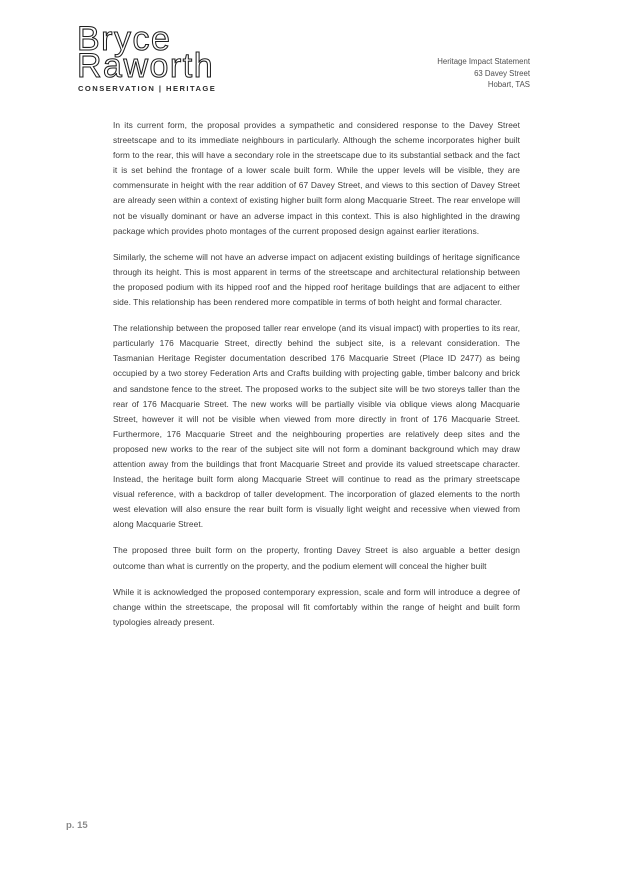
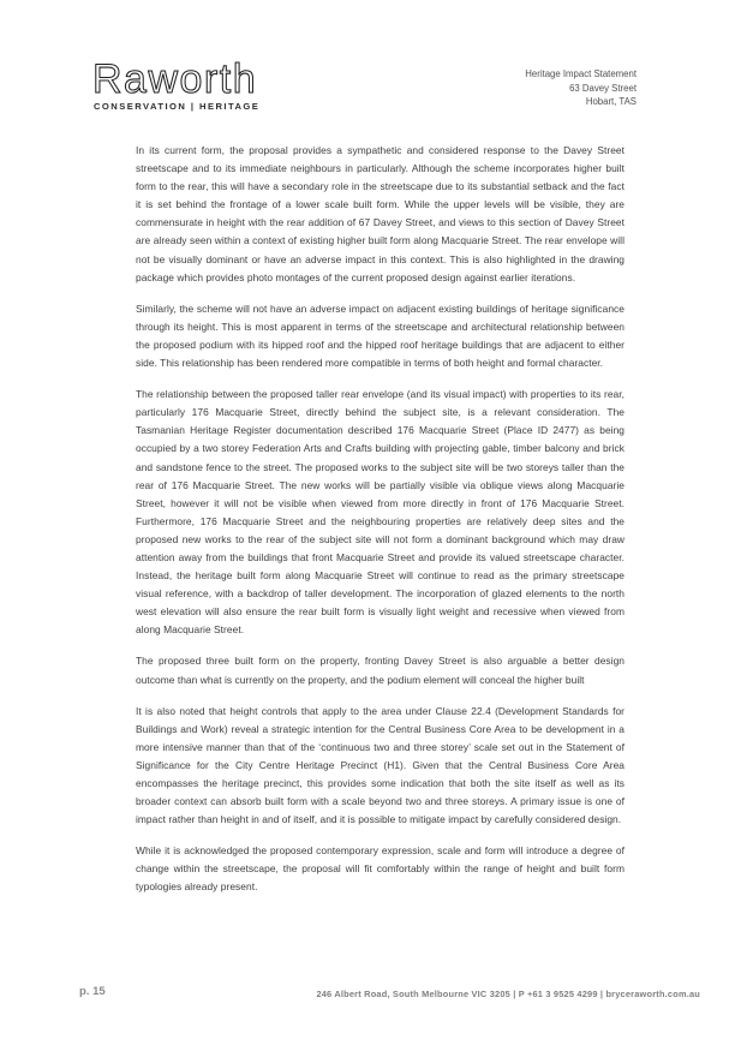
- Bryce
  Raworth
  CONSERVATION | HERITAGE
  Heritage Impact Statement
  63 Davey Street
  Hobart, TAS
  In its current form, the proposal provides a sympathetic and considered response to the Davey Street streetscape and to its immediate neighbours in particularly. Although the scheme incorporates higher built form to the rear, this will have a secondary role in the streetscape due to its substantial setback and the fact it is set behind the frontage of a lower scale built form. While the upper levels will be visible, they are commensurate in height with the rear addition of 67 Davey Street, and views to this section of Davey Street are already seen within a context of existing higher built form along Macquarie Street. The rear envelope will not be visually dominant or have an adverse impact in this context. This is also highlighted in the drawing package which provides photo montages of the current proposed design against earlier iterations.
  Similarly, the scheme will not have an adverse impact on adjacent existing buildings of heritage significance through its height. This is most apparent in terms of the streetscape and architectural relationship between the proposed podium with its hipped roof and the hipped roof heritage buildings that are adjacent to either side. This relationship has been rendered more compatible in terms of both height and formal character.
  The relationship between the proposed taller rear envelope (and its visual impact) with properties to its rear, particularly 176 Macquarie Street, directly behind the subject site, is a relevant consideration. The Tasmanian Heritage Register documentation described 176 Macquarie Street (Place ID 2477) as being occupied by a two storey Federation Arts and Crafts building with projecting gable, timber balcony and brick and sandstone fence to the street. The proposed works to the subject site will be two storeys taller than the rear of 176 Macquarie Street. The new works will be partially visible via oblique views along Macquarie Street, however it will not be visible when viewed from more directly in front of 176 Macquarie Street. Furthermore, 176 Macquarie Street and the neighbouring properties are relatively deep sites and the proposed new works to the rear of the subject site will not form a dominant background which may draw attention away from the buildings that front Macquarie Street and provide its valued streetscape character. Instead, the heritage built form along Macquarie Street will continue to read as the primary streetscape visual reference, with a backdrop of taller development. The incorporation of glazed elements to the north west elevation will also ensure the rear built form is visually light weight and recessive when viewed from along Macquarie Street.
  The proposed three built form on the property, fronting Davey Street is also arguable a better design outcome than what is currently on the property, and the podium element will conceal the higher built
+ It is also noted that height controls that apply to the area under Clause 22.4 (Development Standards for Buildings and Work) reveal a strategic intention for the Central Business Core Area to be development in a more intensive manner than that of the ‘continuous two and three storey’ scale set out in the Statement of Significance for the City Centre Heritage Precinct (H1). Given that the Central Business Core Area encompasses the heritage precinct, this provides some indication that both the site itself as well as its broader context can absorb built form with a scale beyond two and three storeys. A primary issue is one of impact rather than height in and of itself, and it is possible to mitigate impact by carefully considered design.
  While it is acknowledged the proposed contemporary expression, scale and form will introduce a degree of change within the streetscape, the proposal will fit comfortably within the range of height and built form typologies already present.
  p. 15
+ 246 Albert Road, South Melbourne VIC 3205 | P +61 3 9525 4299 | bryceraworth.com.au
